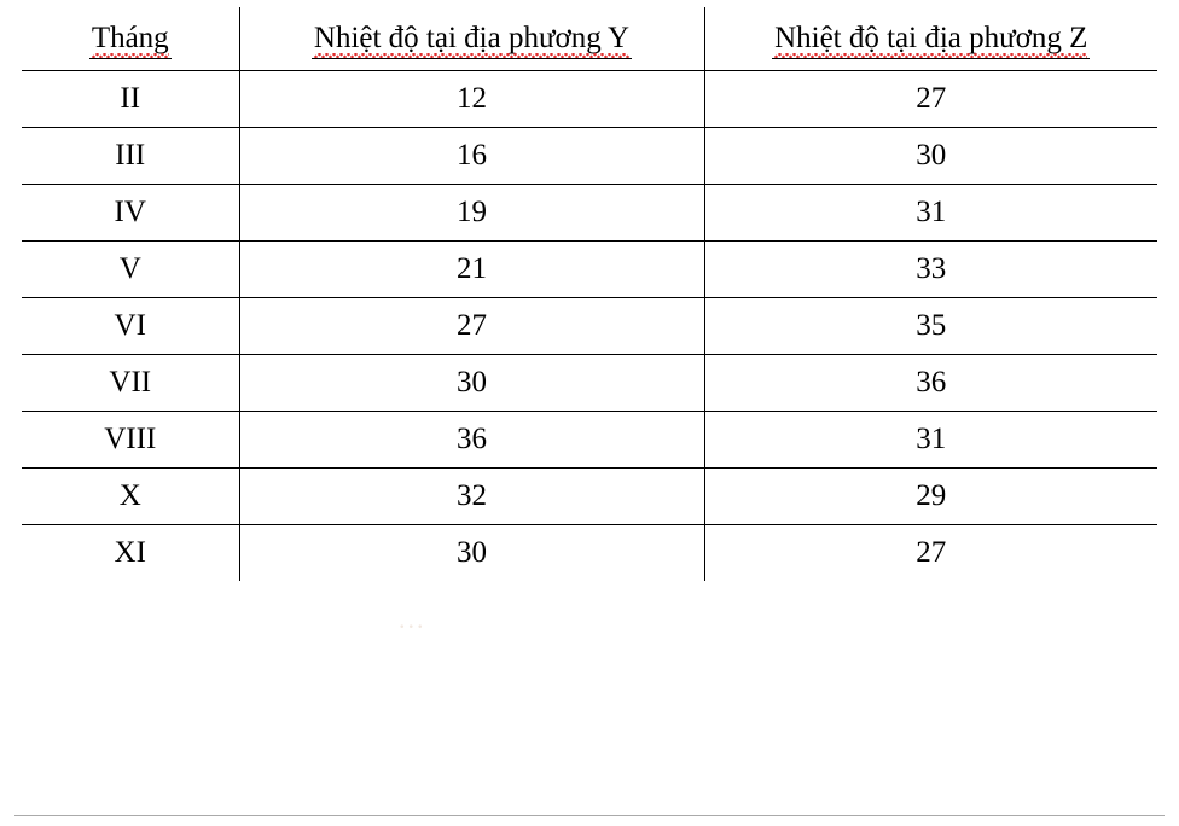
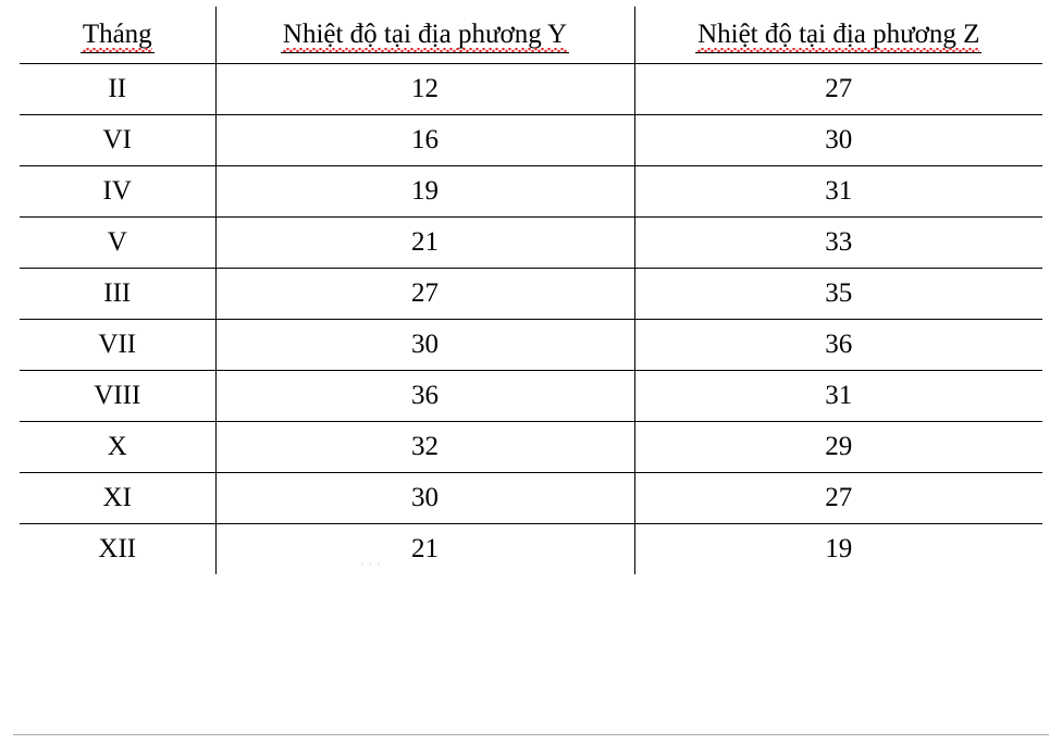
  Tháng	Nhiệt độ tại địa phương Y	Nhiệt độ tại địa phương Z
  II	12	27
- III	16	30
+ VI	16	30
  IV	19	31
  V	21	33
- VI	27	35
+ III	27	35
  VII	30	36
  VIII	36	31
  X	32	29
  XI	30	27
+ XII	21	19
  ...
